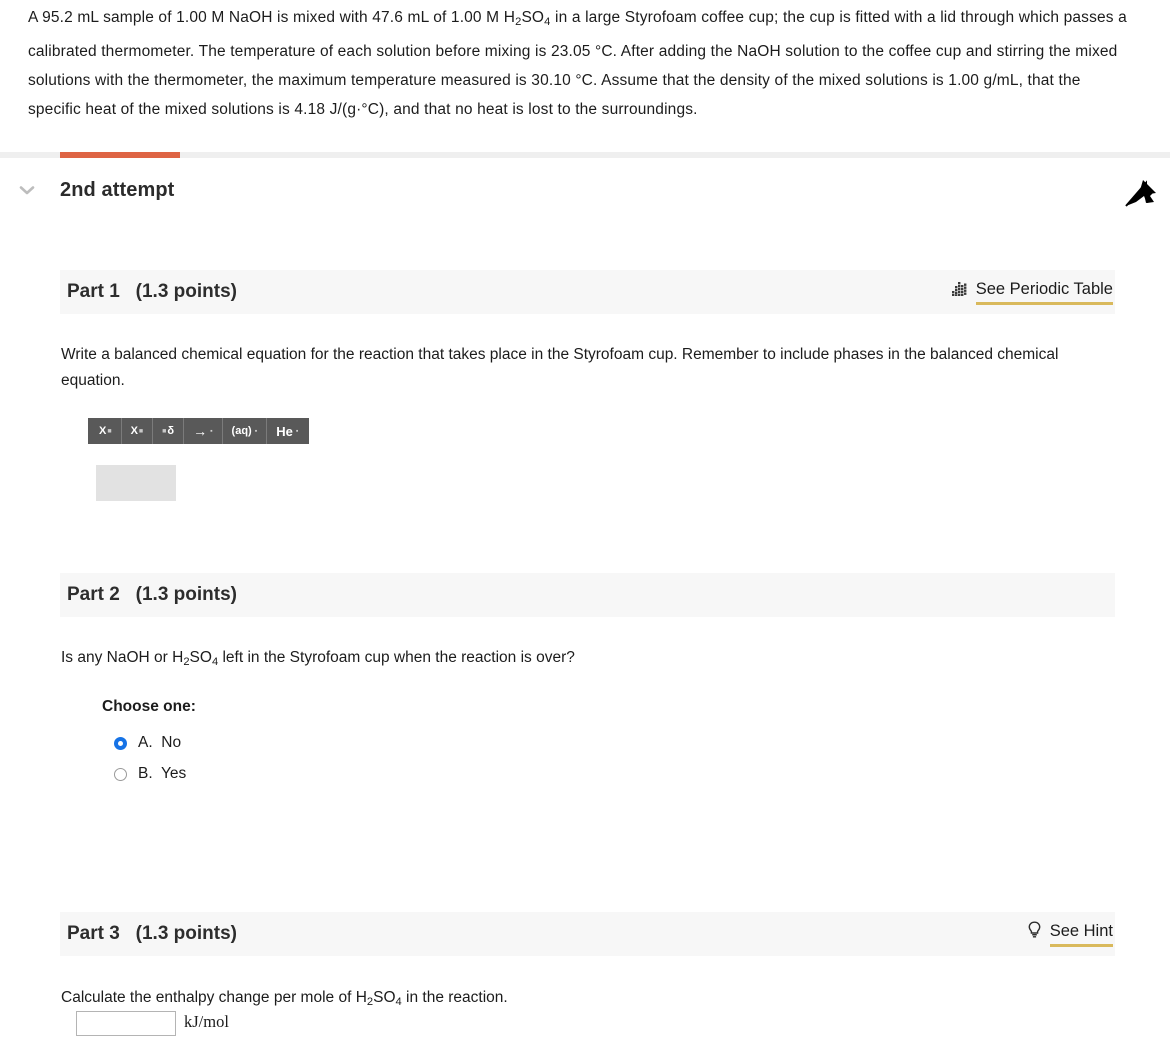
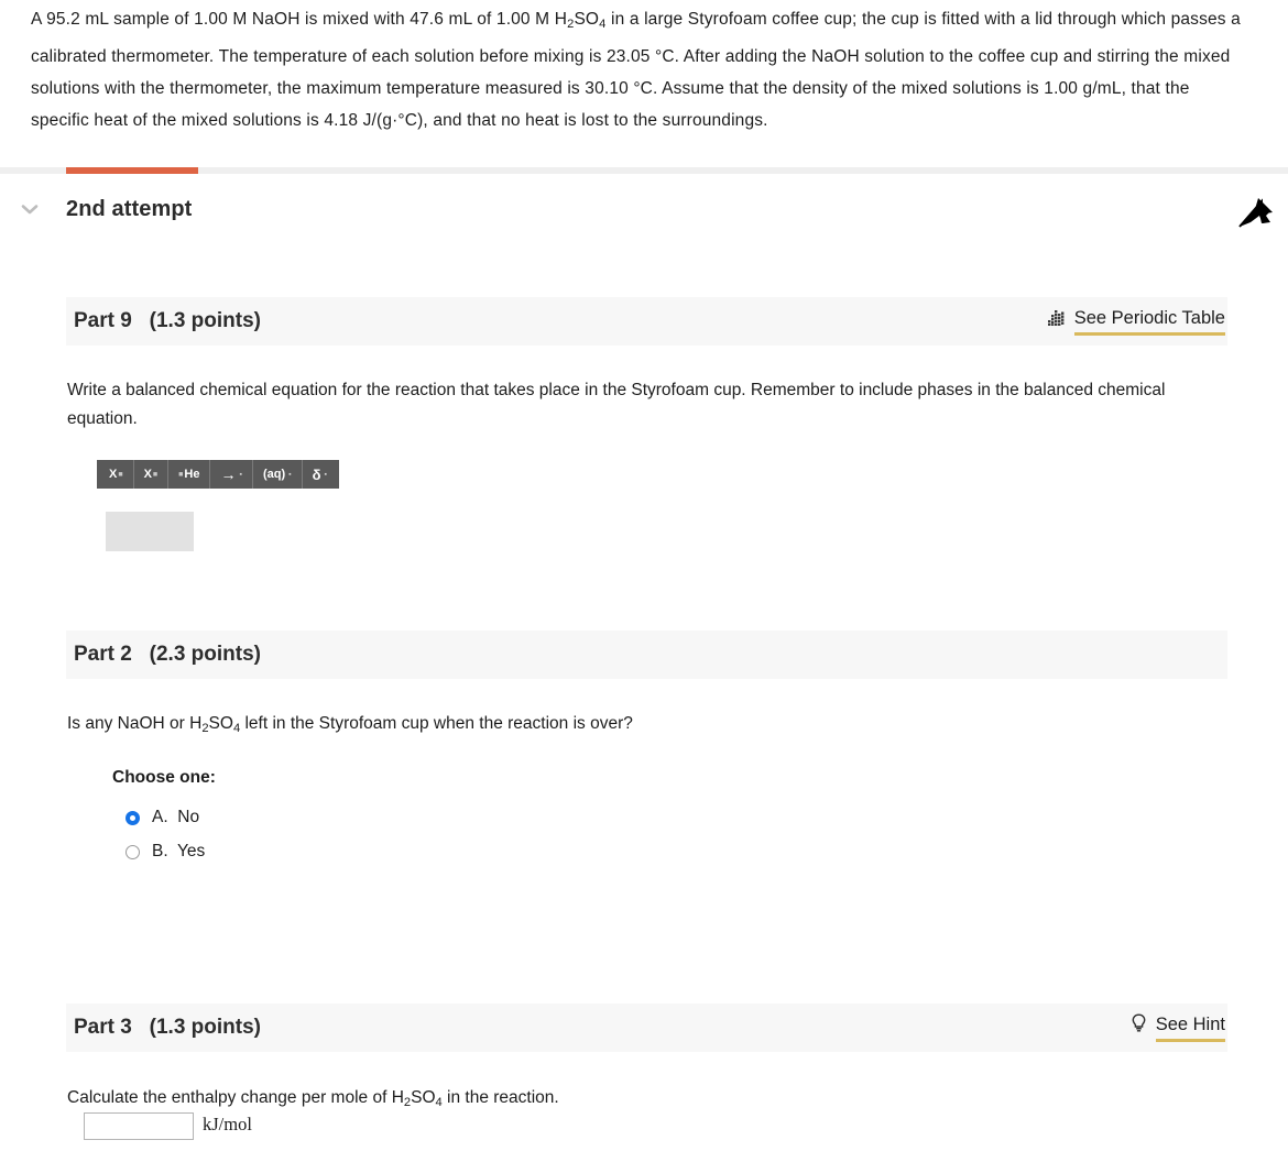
  A 95.2 mL sample of 1.00 M NaOH is mixed with 47.6 mL of 1.00 M H2SO4 in a large Styrofoam coffee cup; the cup is fitted with a lid through which passes a calibrated thermometer. The temperature of each solution before mixing is 23.05 °C. After adding the NaOH solution to the coffee cup and stirring the mixed solutions with the thermometer, the maximum temperature measured is 30.10 °C. Assume that the density of the mixed solutions is 1.00 g/mL, that the specific heat of the mixed solutions is 4.18 J/(g·°C), and that no heat is lost to the surroundings.
  2nd attempt
- Part 1 (1.3 points)
+ Part 9 (1.3 points)
  See Periodic Table
  Write a balanced chemical equation for the reaction that takes place in the Styrofoam cup. Remember to include phases in the balanced chemical equation.
  X
  X
- δ
+ He
  →
  (aq)
- He
+ δ
- Part 2 (1.3 points)
+ Part 2 (2.3 points)
  Is any NaOH or H2SO4 left in the Styrofoam cup when the reaction is over?
  Choose one:
  A. No
  B. Yes
  Part 3 (1.3 points)
  See Hint
  Calculate the enthalpy change per mole of H2SO4 in the reaction.
  kJ/mol
